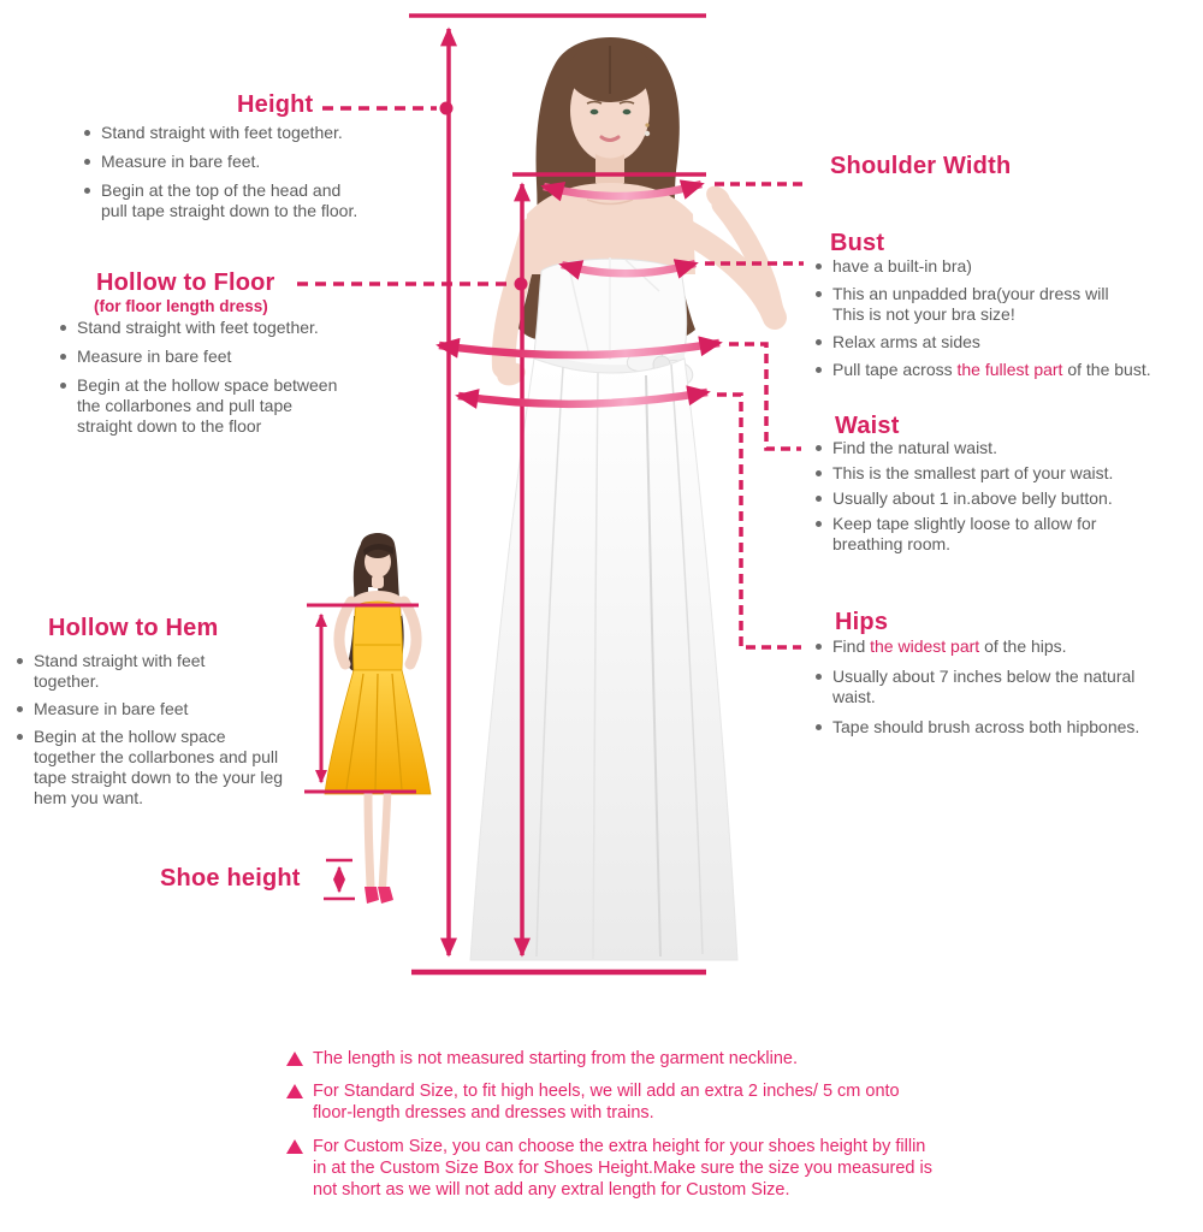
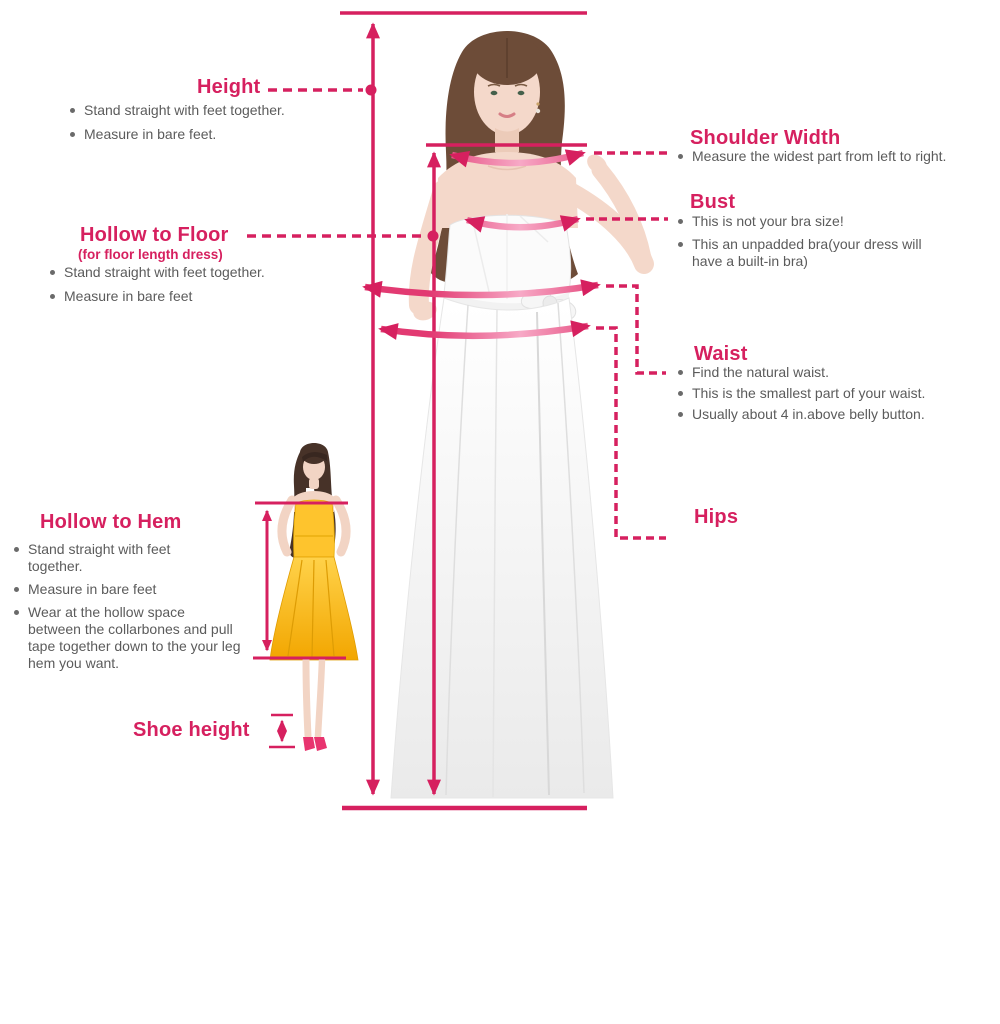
  Height
  Stand straight with feet together.
  Measure in bare feet.
- Begin at the top of the head and
- pull tape straight down to the floor.
  Hollow to Floor
  (for floor length dress)
  Stand straight with feet together.
  Measure in bare feet
- Begin at the hollow space between
- the collarbones and pull tape
- straight down to the floor
  Hollow to Hem
  Stand straight with feet
  together.
  Measure in bare feet
- Begin at the hollow space
+ Wear at the hollow space
- together the collarbones and pull
+ between the collarbones and pull
- tape straight down to the your leg
+ tape together down to the your leg
  hem you want.
  Shoe height
  Shoulder Width
+ Measure the widest part from left to right.
  Bust
- have a built-in bra)
+ This is not your bra size!
  This an unpadded bra(your dress will
- This is not your bra size!
+ have a built-in bra)
- Relax arms at sides
- Pull tape across the fullest part of the bust.
  Waist
  Find the natural waist.
  This is the smallest part of your waist.
- Usually about 1 in.above belly button.
+ Usually about 4 in.above belly button.
- Keep tape slightly loose to allow for
- breathing room.
  Hips
- Find the widest part of the hips.
- Usually about 7 inches below the natural
- waist.
- Tape should brush across both hipbones.
- The length is not measured starting from the garment neckline.
- For Standard Size, to fit high heels, we will add an extra 2 inches/ 5 cm onto
- floor-length dresses and dresses with trains.
- For Custom Size, you can choose the extra height for your shoes height by fillin
- in at the Custom Size Box for Shoes Height.Make sure the size you measured is
- not short as we will not add any extral length for Custom Size.
